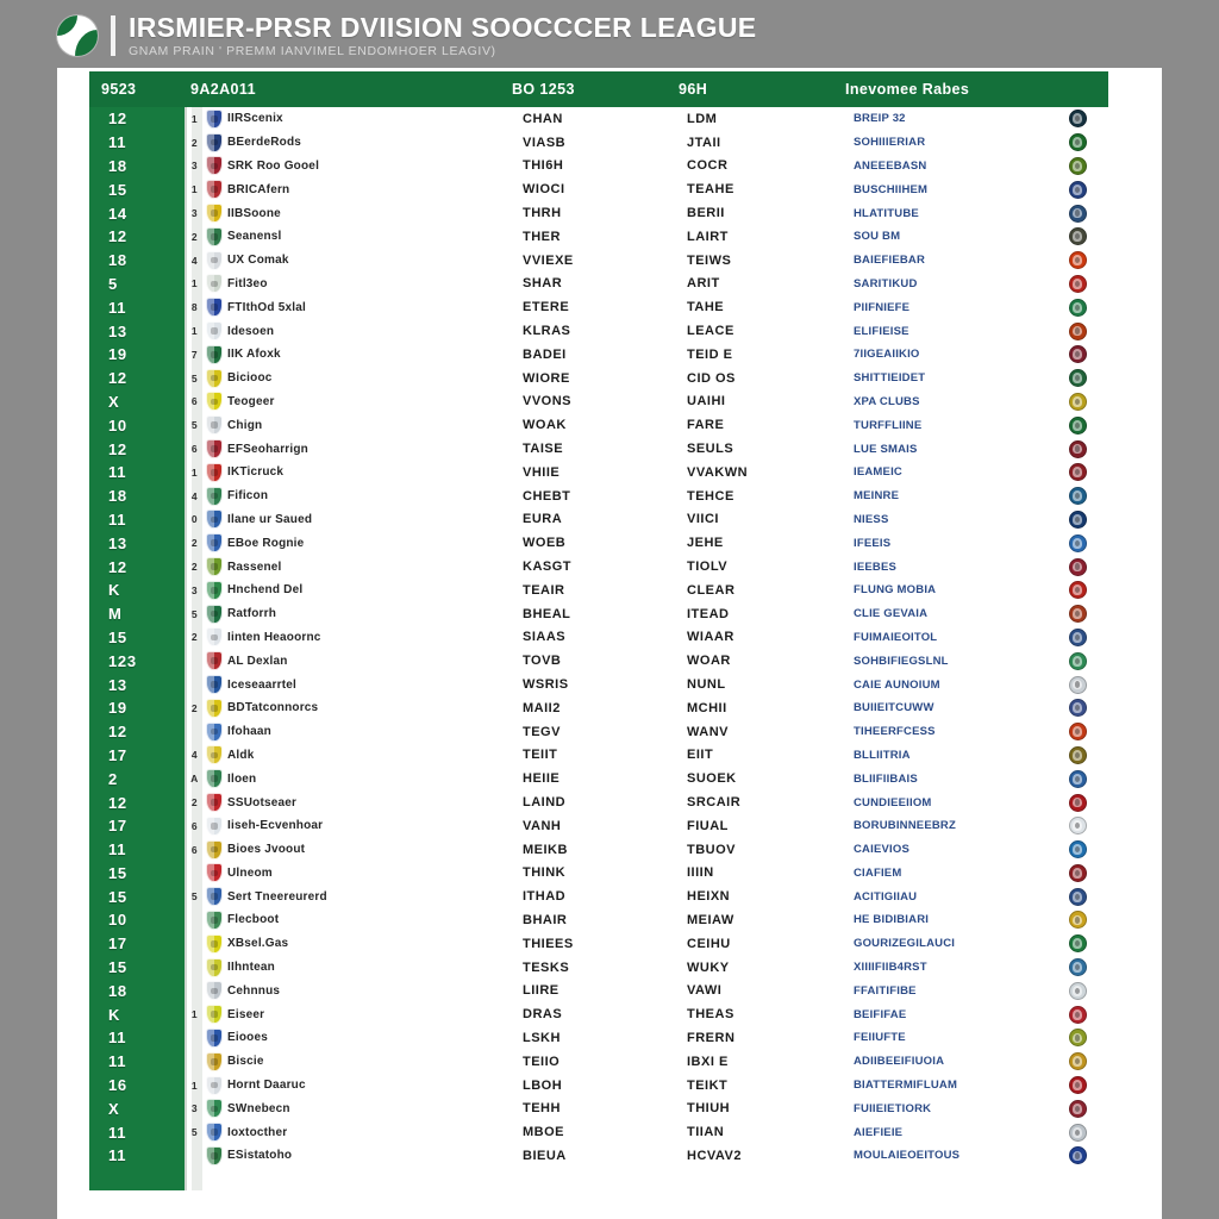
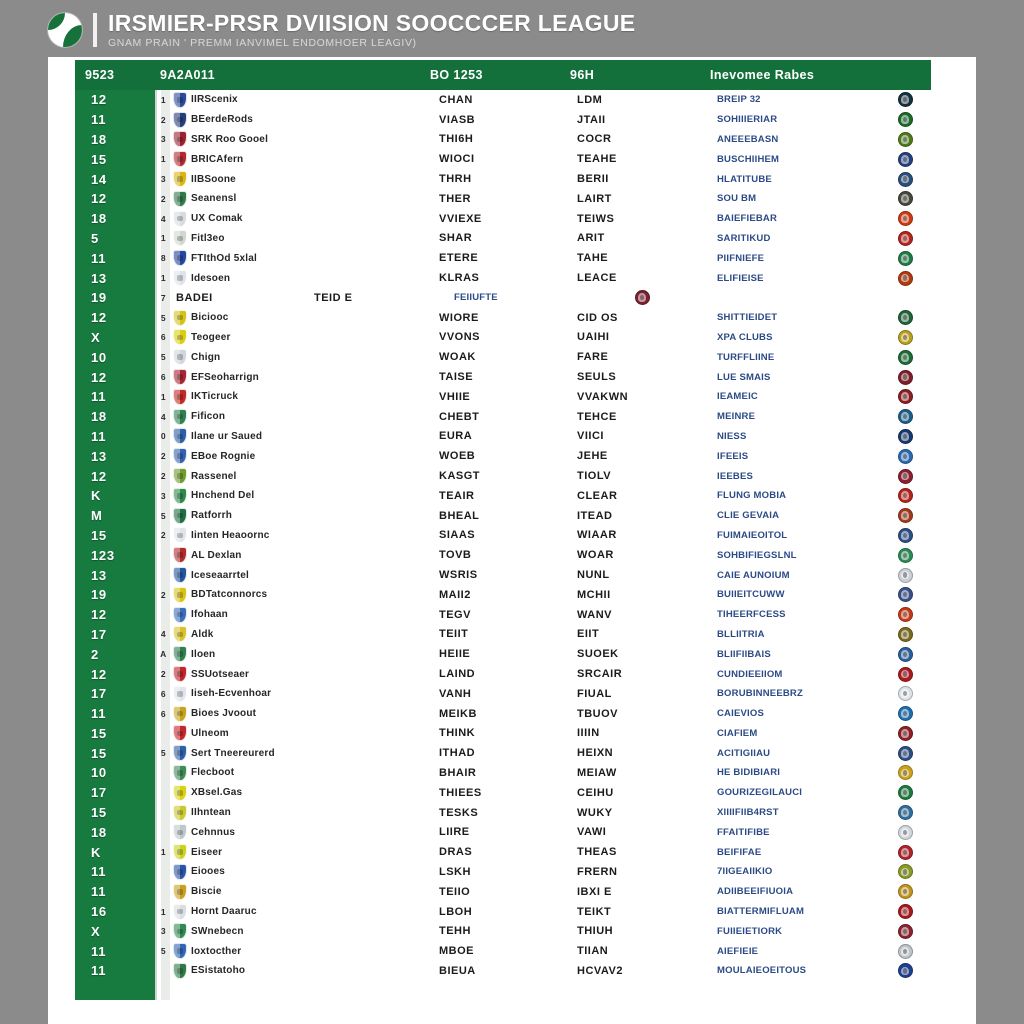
  IRSMIER-PRSR DVIISION SOOCCCER LEAGUE
  GNAM PRAIN ' PREMM IANVIMEL ENDOMHOER LEAGIV)
  9523
  9A2A011
  BO 1253
  96H
  Inevomee Rabes
  12
  1
  IIRScenix
  CHAN
  LDM
  BREIP 32
  11
  2
  BEerdeRods
  VIASB
  JTAII
  SOHIIIERIAR
  18
  3
  SRK Roo Gooel
  THI6H
  COCR
  ANEEEBASN
  15
  1
  BRICAfern
  WIOCI
  TEAHE
  BUSCHIIHEM
  14
  3
  IIBSoone
  THRH
  BERII
  HLATITUBE
  12
  2
  Seanensl
  THER
  LAIRT
  SOU BM
  18
  4
  UX Comak
  VVIEXE
  TEIWS
  BAIEFIEBAR
  5
  1
  Fitl3eo
  SHAR
  ARIT
  SARITIKUD
  11
  8
  FTIthOd 5xlal
  ETERE
  TAHE
  PIIFNIEFE
  13
  1
  Idesoen
  KLRAS
  LEACE
  ELIFIEISE
  19
  7
- IIK Afoxk
  BADEI
  TEID E
- 7IIGEAIIKIO
+ FEIIUFTE
  12
  5
  Biciooc
  WIORE
  CID OS
  SHITTIEIDET
  X
  6
  Teogeer
  VVONS
  UAIHI
  XPA CLUBS
  10
  5
  Chign
  WOAK
  FARE
  TURFFLIINE
  12
  6
  EFSeoharrign
  TAISE
  SEULS
  LUE SMAIS
  11
  1
  IKTicruck
  VHIIE
  VVAKWN
  IEAMEIC
  18
  4
  Fificon
  CHEBT
  TEHCE
  MEINRE
  11
  0
  Ilane ur Saued
  EURA
  VIICI
  NIESS
  13
  2
  EBoe Rognie
  WOEB
  JEHE
  IFEEIS
  12
  2
  Rassenel
  KASGT
  TIOLV
  IEEBES
  K
  3
  Hnchend Del
  TEAIR
  CLEAR
  FLUNG MOBIA
  M
  5
  Ratforrh
  BHEAL
  ITEAD
  CLIE GEVAIA
  15
  2
  Iinten Heaoornc
  SIAAS
  WIAAR
  FUIMAIEOITOL
  123
  AL Dexlan
  TOVB
  WOAR
  SOHBIFIEGSLNL
  13
  Iceseaarrtel
  WSRIS
  NUNL
  CAIE AUNOIUM
  19
  2
  BDTatconnorcs
  MAII2
  MCHII
  BUIIEITCUWW
  12
  Ifohaan
  TEGV
  WANV
  TIHEERFCESS
  17
  4
  Aldk
  TEIIT
  EIIT
  BLLIITRIA
  2
  A
  Iloen
  HEIIE
  SUOEK
  BLIIFIIBAIS
  12
  2
  SSUotseaer
  LAIND
  SRCAIR
  CUNDIEEIIOM
  17
  6
  Iiseh-Ecvenhoar
  VANH
  FIUAL
  BORUBINNEEBRZ
  11
  6
  Bioes Jvoout
  MEIKB
  TBUOV
  CAIEVIOS
  15
  Ulneom
  THINK
  IIIIN
  CIAFIEM
  15
  5
  Sert Tneereurerd
  ITHAD
  HEIXN
  ACITIGIIAU
  10
  Flecboot
  BHAIR
  MEIAW
  HE BIDIBIARI
  17
  XBsel.Gas
  THIEES
  CEIHU
  GOURIZEGILAUCI
  15
  IIhntean
  TESKS
  WUKY
  XIIIIFIIB4RST
  18
  Cehnnus
  LIIRE
  VAWI
  FFAITIFIBE
  K
  1
  Eiseer
  DRAS
  THEAS
  BEIFIFAE
  11
  Eiooes
  LSKH
  FRERN
- FEIIUFTE
+ 7IIGEAIIKIO
  11
  Biscie
  TEIIO
  IBXI E
  ADIIBEEIFIUOIA
  16
  1
  Hornt Daaruc
  LBOH
  TEIKT
  BIATTERMIFLUAM
  X
  3
  SWnebecn
  TEHH
  THIUH
  FUIIEIETIORK
  11
  5
  Ioxtocther
  MBOE
  TIIAN
  AIEFIEIE
  11
  ESistatoho
  BIEUA
  HCVAV2
  MOULAIEOEITOUS
